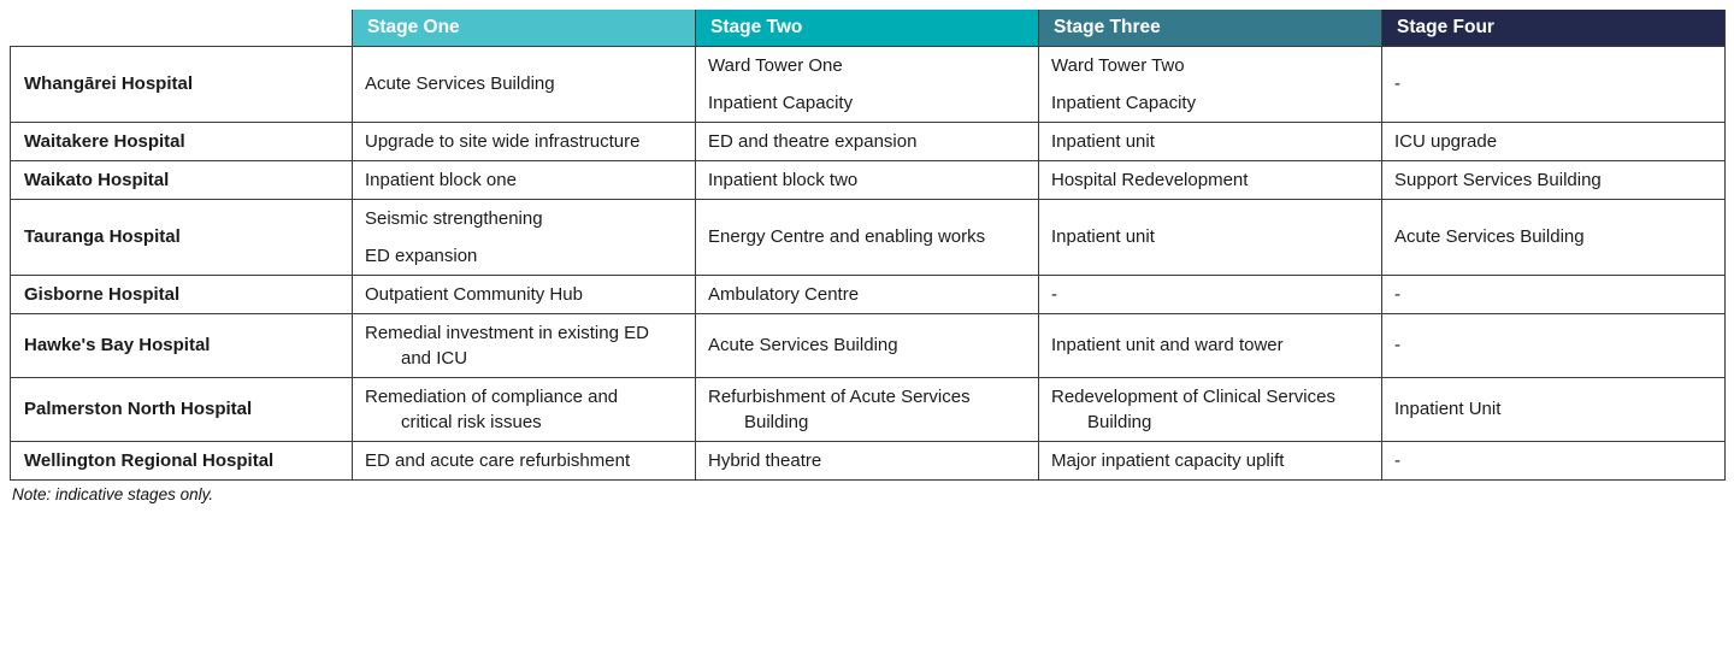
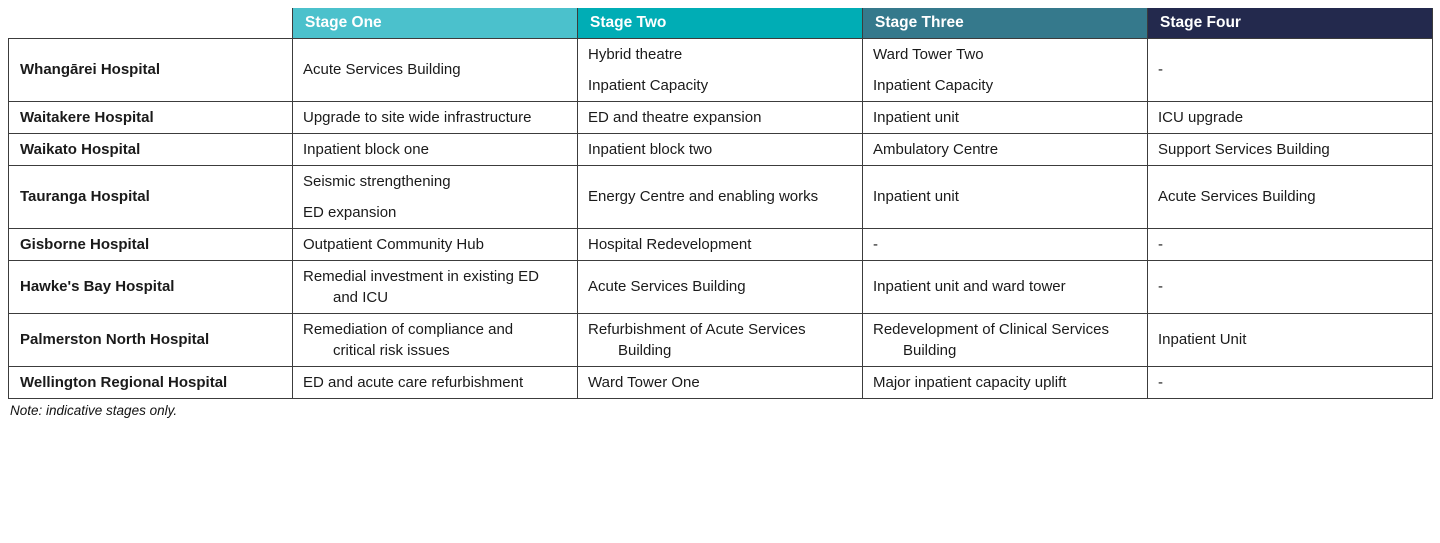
  	Stage One	Stage Two	Stage Three	Stage Four
- Whangārei Hospital	Acute Services Building	Ward Tower OneInpatient Capacity	Ward Tower TwoInpatient Capacity	-
+ Whangārei Hospital	Acute Services Building	Hybrid theatreInpatient Capacity	Ward Tower TwoInpatient Capacity	-
  Waitakere Hospital	Upgrade to site wide infrastructure	ED and theatre expansion	Inpatient unit	ICU upgrade
- Waikato Hospital	Inpatient block one	Inpatient block two	Hospital Redevelopment	Support Services Building
+ Waikato Hospital	Inpatient block one	Inpatient block two	Ambulatory Centre	Support Services Building
  Tauranga Hospital	Seismic strengtheningED expansion	Energy Centre and enabling works	Inpatient unit	Acute Services Building
- Gisborne Hospital	Outpatient Community Hub	Ambulatory Centre	-	-
+ Gisborne Hospital	Outpatient Community Hub	Hospital Redevelopment	-	-
  Hawke's Bay Hospital	Remedial investment in existing EDand ICU	Acute Services Building	Inpatient unit and ward tower	-
  Palmerston North Hospital	Remediation of compliance andcritical risk issues	Refurbishment of Acute ServicesBuilding	Redevelopment of Clinical ServicesBuilding	Inpatient Unit
- Wellington Regional Hospital	ED and acute care refurbishment	Hybrid theatre	Major inpatient capacity uplift	-
+ Wellington Regional Hospital	ED and acute care refurbishment	Ward Tower One	Major inpatient capacity uplift	-
  Note: indicative stages only.
